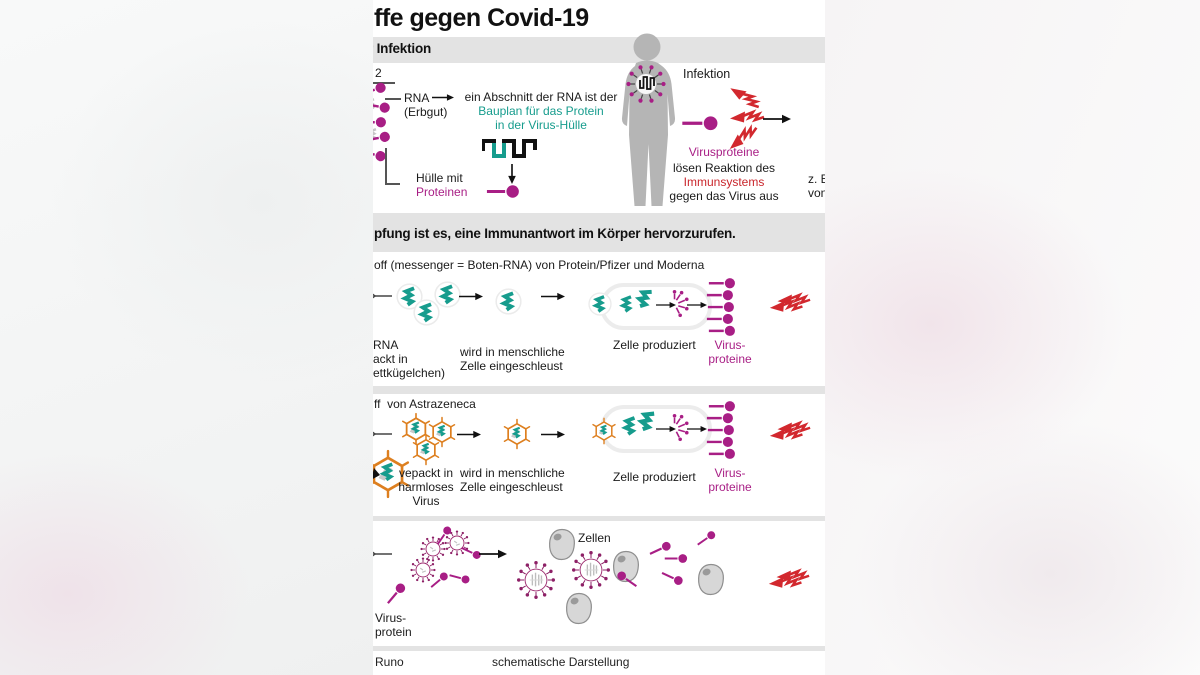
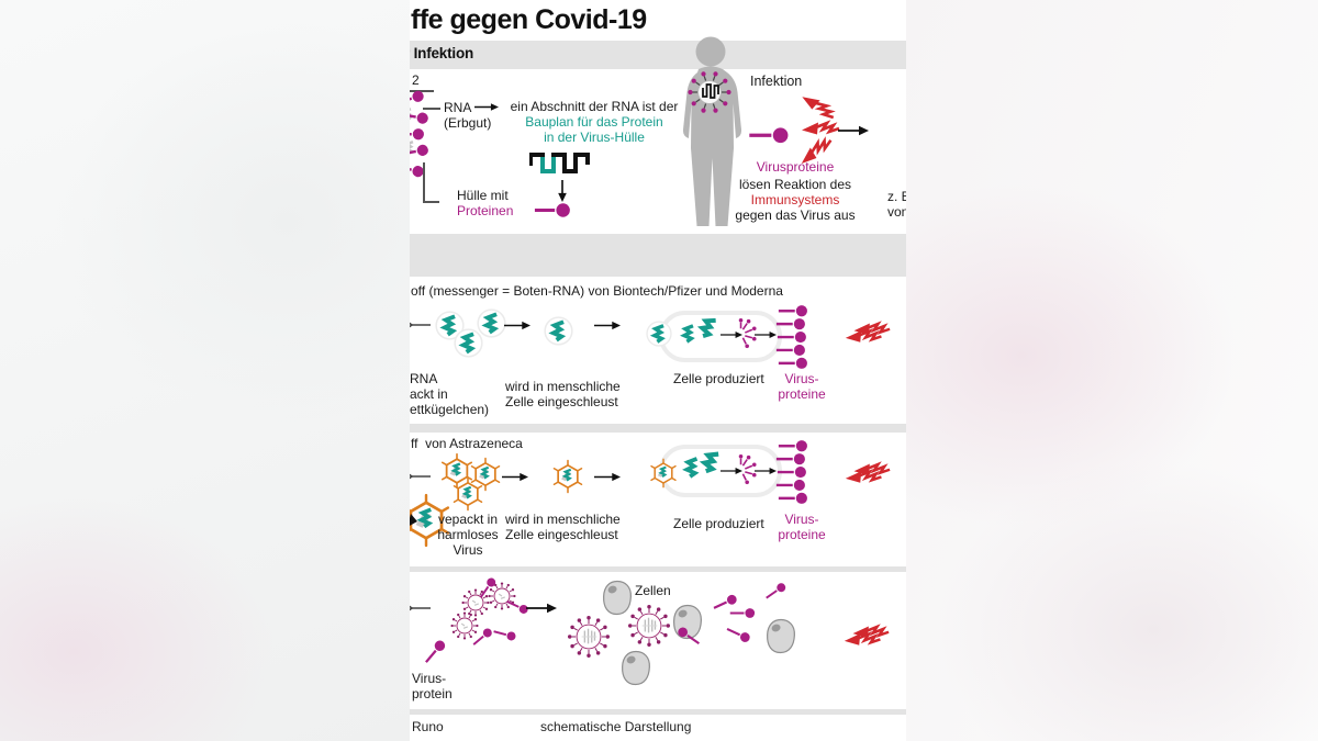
  ffe gegen Covid-19
  Infektion
- pfung ist es, eine Immunantwort im Körper hervorzurufen.
  2
  RNA
  (Erbgut)
  ein Abschnitt der RNA ist der
  Bauplan für das Protein
  in der Virus-Hülle
  Hülle mit
  Proteinen
  Infektion
  Virusproteine
  lösen Reaktion des
  Immunsystems
  gegen das Virus aus
  z. B
  von
- off (messenger = Boten-RNA) von Protein/Pfizer und Moderna
+ off (messenger = Boten-RNA) von Biontech/Pfizer und Moderna
  RNA
  ackt in
  ettkügelchen)
  wird in menschliche
  Zelle eingeschleust
  Zelle produziert
  Virus-
  proteine
  ff von Astrazeneca
  vepackt in
  harmloses
  Virus
  wird in menschliche
  Zelle eingeschleust
  Zelle produziert
  Virus-
  proteine
  Zellen
  Virus-
  protein
  Runo
  schematische Darstellung
